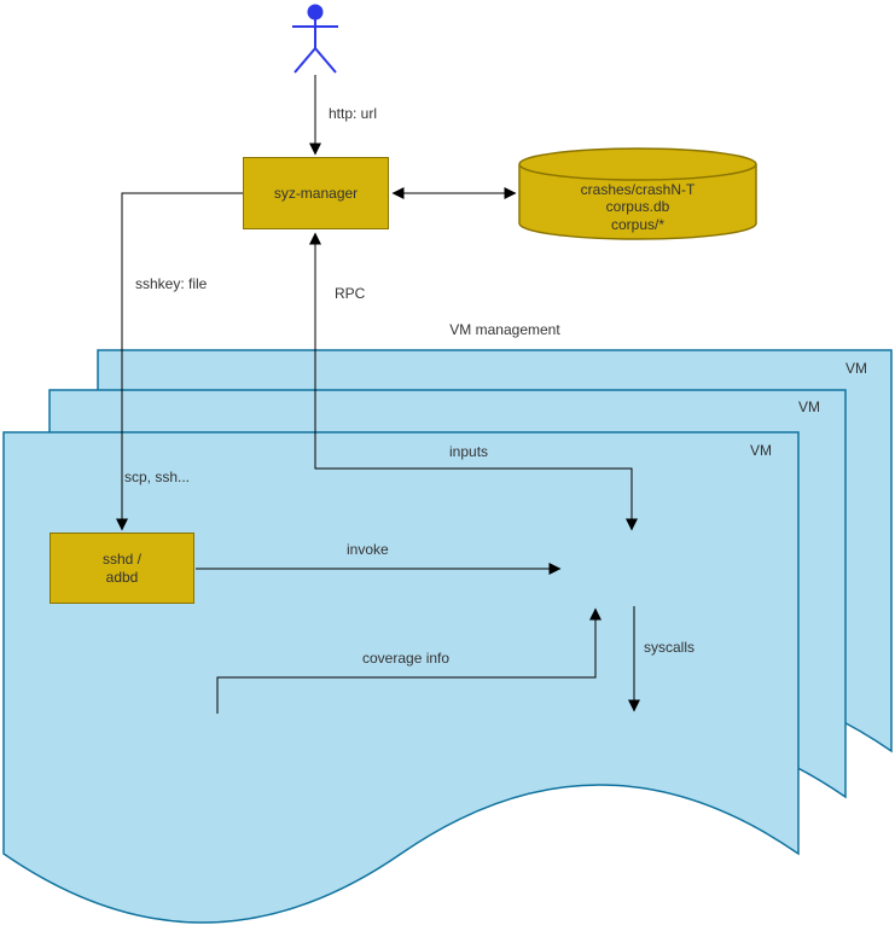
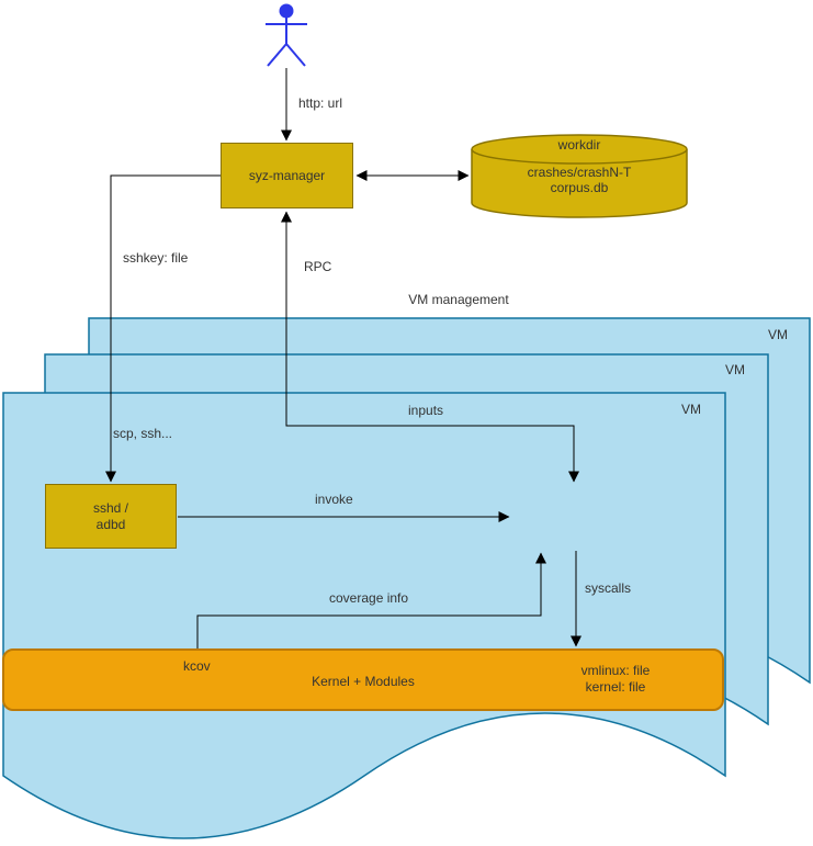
  syz-manager
  sshd /
  adbd
+ kcov
+ Kernel + Modules
+ vmlinux: file
+ kernel: file
+ workdir
  crashes/crashN-T
  corpus.db
- corpus/*
  VM
  VM
  VM
  http: url
  sshkey: file
  RPC
  VM management
  scp, ssh...
  inputs
  invoke
  syscalls
  coverage info
